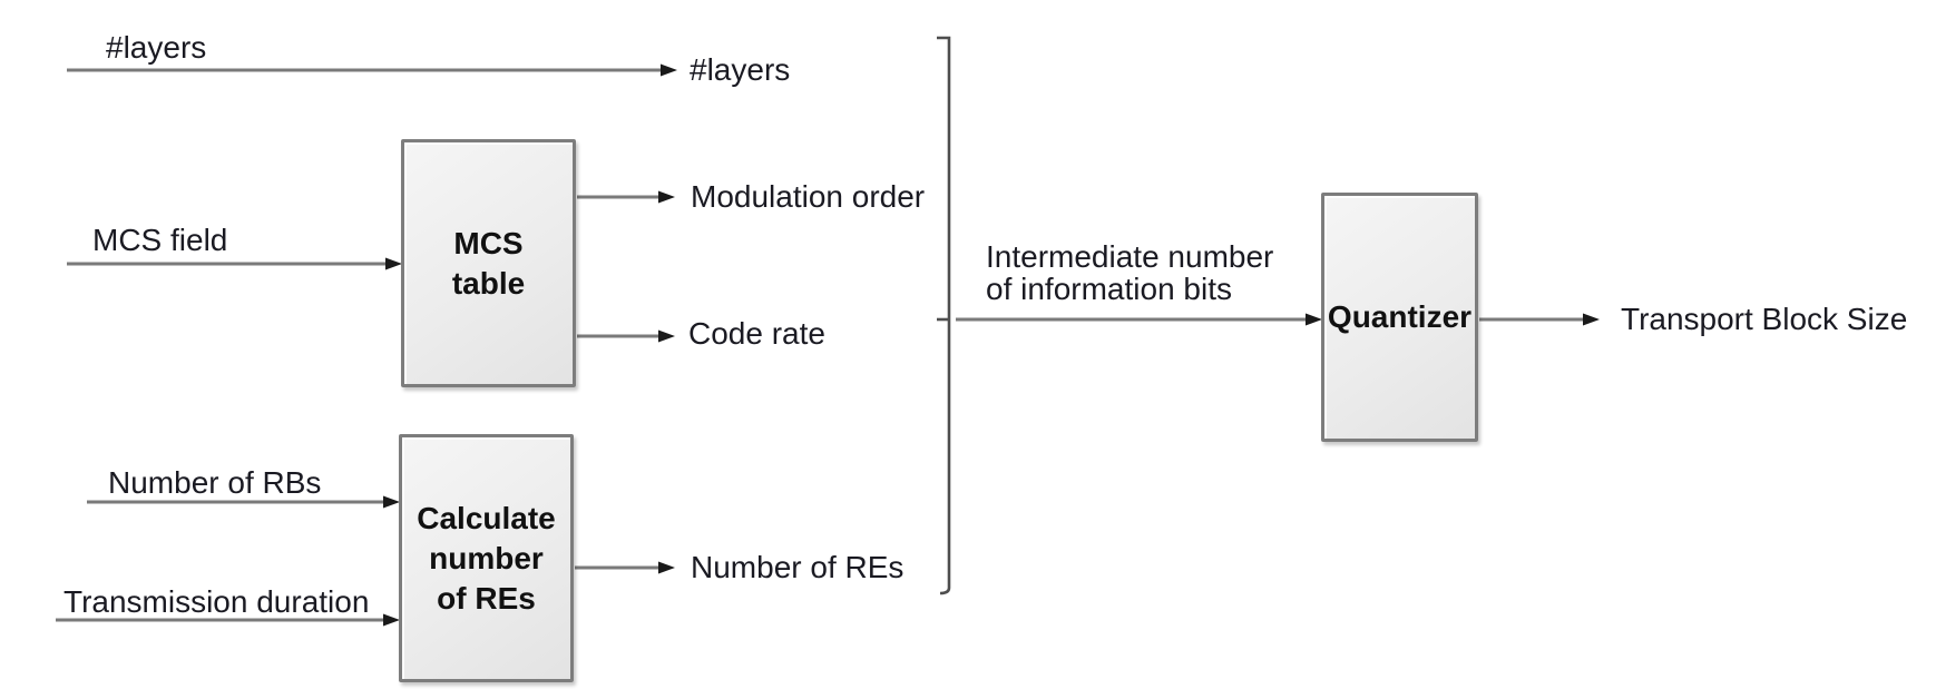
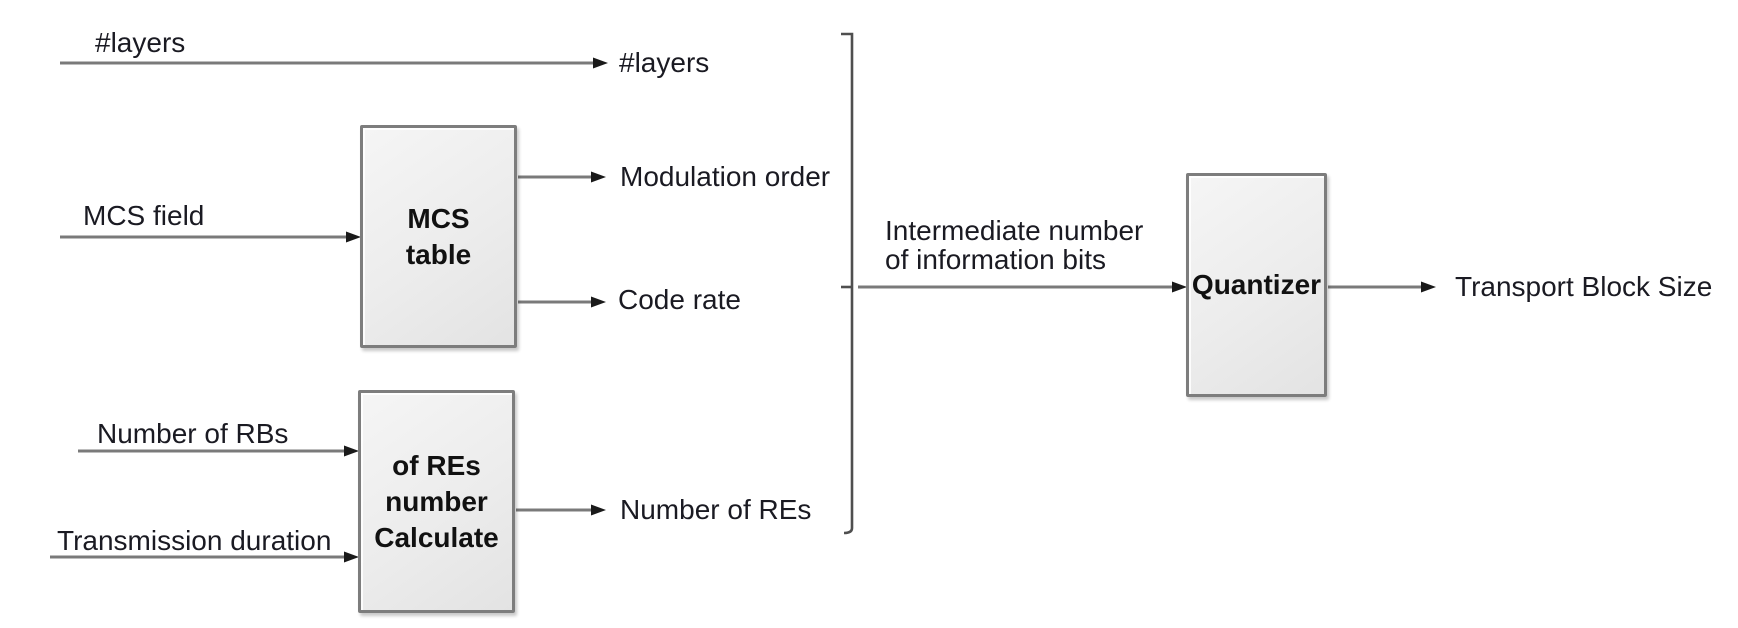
  #layers
  MCS field
  Number of RBs
  Transmission duration
  MCS
  table
- Calculate
+ of REs
  number
- of REs
+ Calculate
  Quantizer
  #layers
  Modulation order
  Code rate
  Number of REs
  Intermediate number
  of information bits
  Transport Block Size
